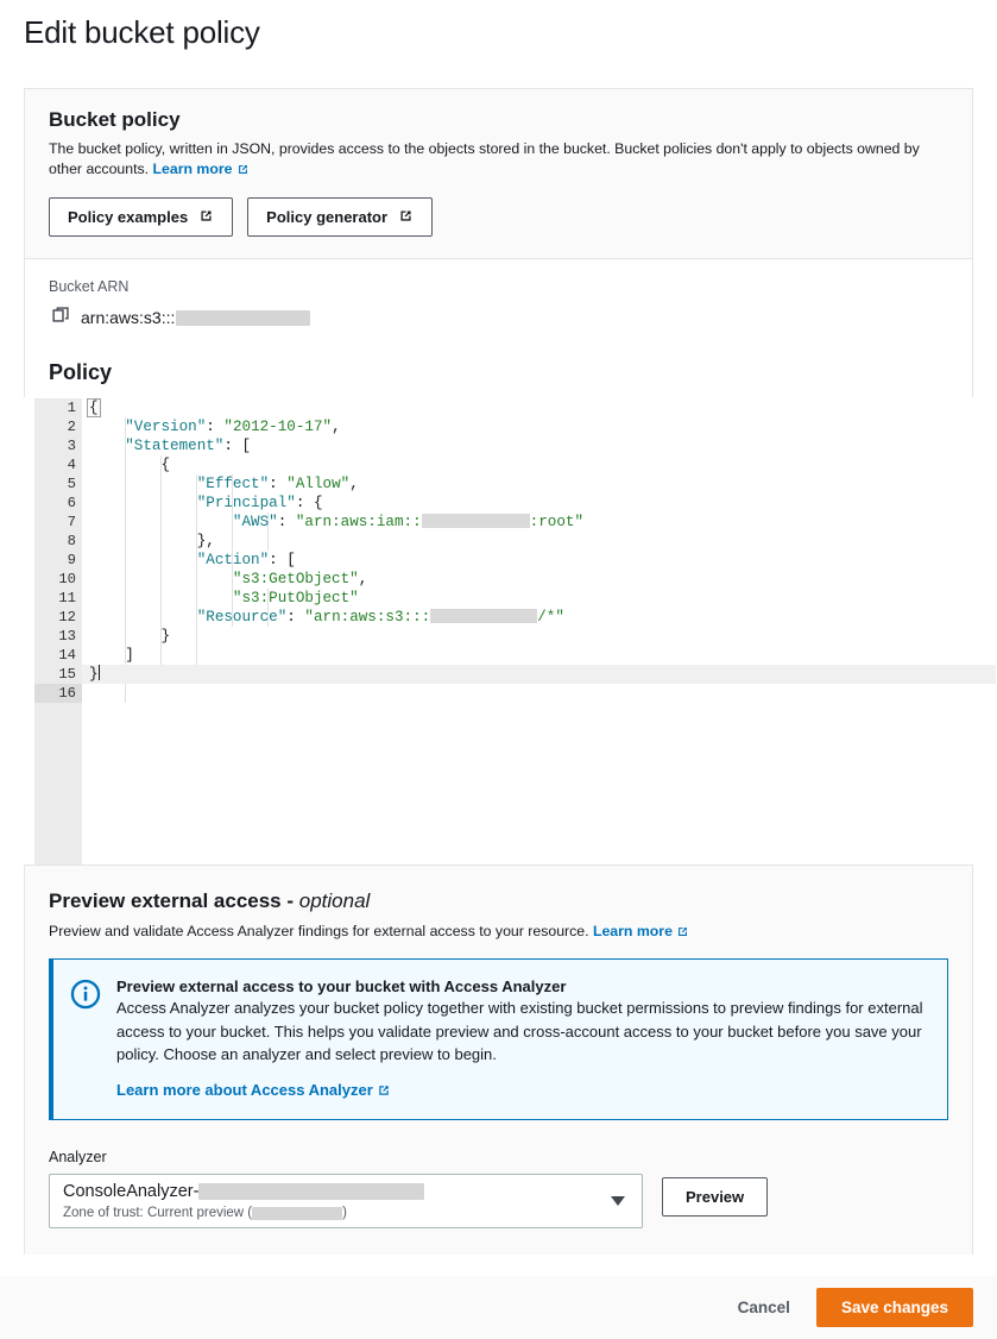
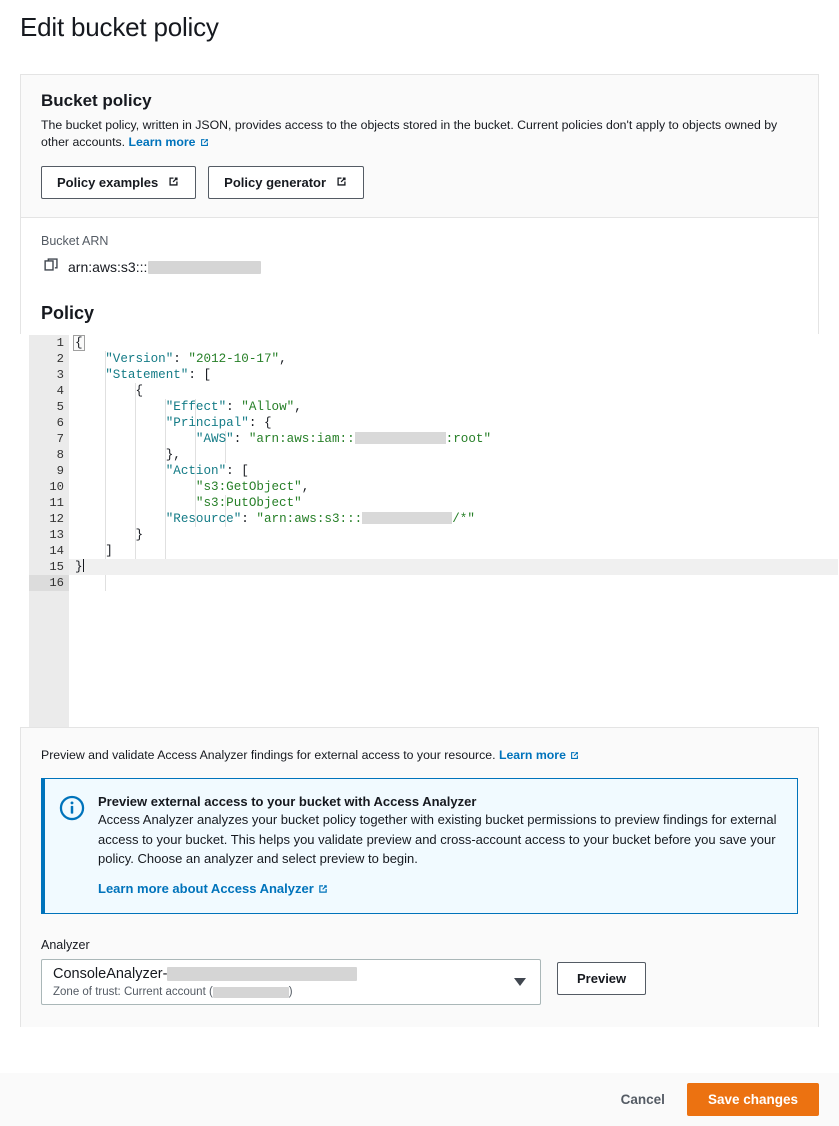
  Edit bucket policy
  Bucket policy
- The bucket policy, written in JSON, provides access to the objects stored in the bucket. Bucket policies don't apply to objects owned by other accounts. Learn more
+ The bucket policy, written in JSON, provides access to the objects stored in the bucket. Current policies don't apply to objects owned by other accounts. Learn more
  Policy examples
  Policy generator
  Bucket ARN
  arn:aws:s3:::
  Policy
  1
  2
  3
  4
  5
  6
  7
  8
  9
  10
  11
  12
  13
  14
  15
  16
  {
  "Version": "2012-10-17",
  "Statement": [
  {
  "Effect": "Allow",
  "Principal": {
  "AWS": "arn:aws:iam:: :root"
  },
  "Action": [
  "s3:GetObject",
  "s3:PutObject"
  "Resource": "arn:aws:s3::: /*"
  }
  ]
  }
- Preview external access - optional
  Preview and validate Access Analyzer findings for external access to your resource. Learn more
  Preview external access to your bucket with Access Analyzer
  Access Analyzer analyzes your bucket policy together with existing bucket permissions to preview findings for external access to your bucket. This helps you validate preview and cross-account access to your bucket before you save your policy. Choose an analyzer and select preview to begin.
  Learn more about Access Analyzer
  Analyzer
  ConsoleAnalyzer-
- Zone of trust: Current preview (
+ Zone of trust: Current account (
  )
  Preview
  Cancel
  Save changes
